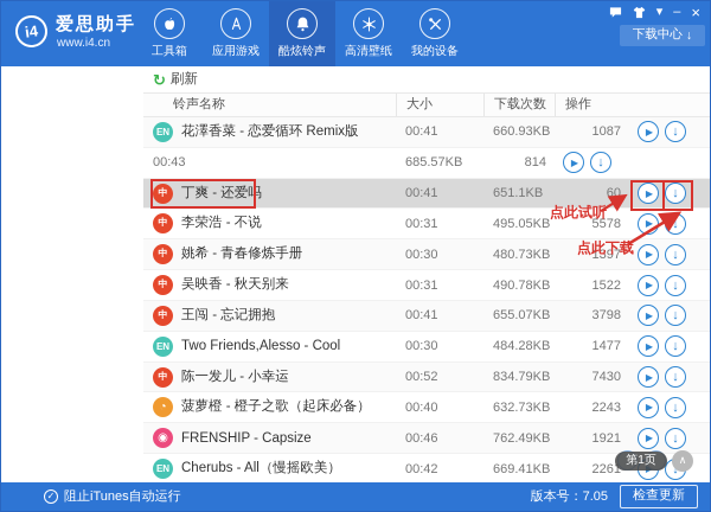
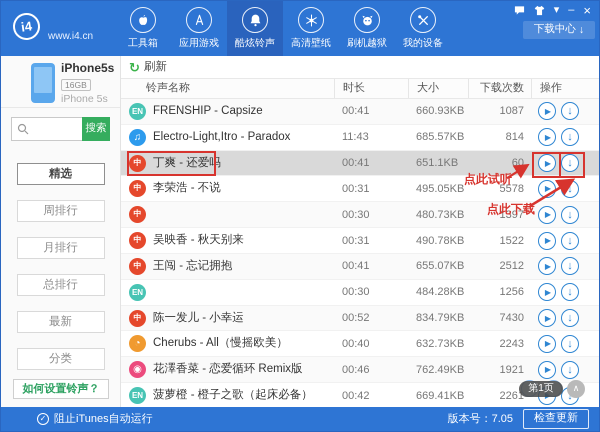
- 爱思助手
  www.i4.cn
  工具箱
  应用游戏
  酷炫铃声
  高清壁纸
+ 刷机越狱
  我的设备
  ▾
  –
  ×
  下载中心
  ↓
+ iPhone5s
+ 16GB
+ iPhone 5s
+ 搜索
+ 精选
+ 周排行
+ 月排行
+ 总排行
+ 最新
+ 分类
+ 如何设置铃声？
  ↻
  刷新
  铃声名称
+ 时长
  大小
  下载次数
  操作
  EN
- 花澤香菜 - 恋爱循环 Remix版
+ FRENSHIP - Capsize
  00:41
  660.93KB
  1087
  ▶
  ↓
+ ♫
+ Electro-Light,Itro - Paradox
- 00:43
+ 11:43
  685.57KB
  814
  ▶
  ↓
  中
  丁爽 - 还爱吗
  00:41
  651.1KB
  60
  ▶
  ↓
  中
  李荣浩 - 不说
  00:31
  495.05KB
  5578
  ▶
  ↓
  中
- 姚希 - 青春修炼手册
  00:30
  480.73KB
  1397
  ▶
  ↓
  中
  吴映香 - 秋天别来
  00:31
  490.78KB
  1522
  ▶
  ↓
  中
  王闯 - 忘记拥抱
  00:41
  655.07KB
- 3798
+ 2512
  ▶
  ↓
  EN
- Two Friends,Alesso - Cool
  00:30
  484.28KB
- 1477
+ 1256
  ▶
  ↓
  中
  陈一发儿 - 小幸运
  00:52
  834.79KB
  7430
  ▶
  ↓
  ◔
- 菠萝橙 - 橙子之歌（起床必备）
+ Cherubs - All（慢摇欧美）
  00:40
  632.73KB
  2243
  ▶
  ↓
  ◉
- FRENSHIP - Capsize
+ 花澤香菜 - 恋爱循环 Remix版
  00:46
  762.49KB
  1921
  ▶
  ↓
  EN
- Cherubs - All（慢摇欧美）
+ 菠萝橙 - 橙子之歌（起床必备）
  00:42
  669.41KB
  2261
  第1页
  ∧
  ✓
  阻止iTunes自动运行
  版本号：7.05
  检查更新
  点此试听
  点此下载
